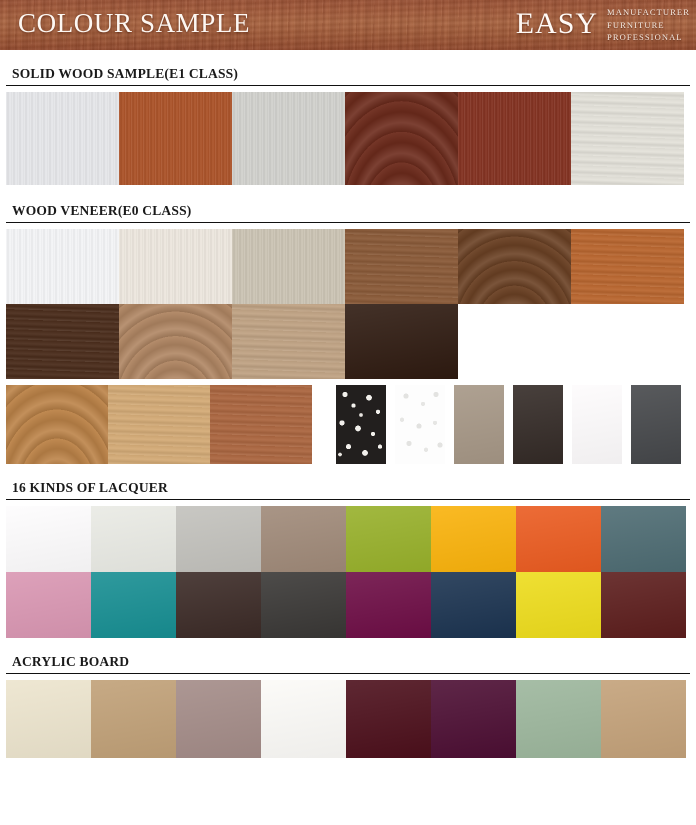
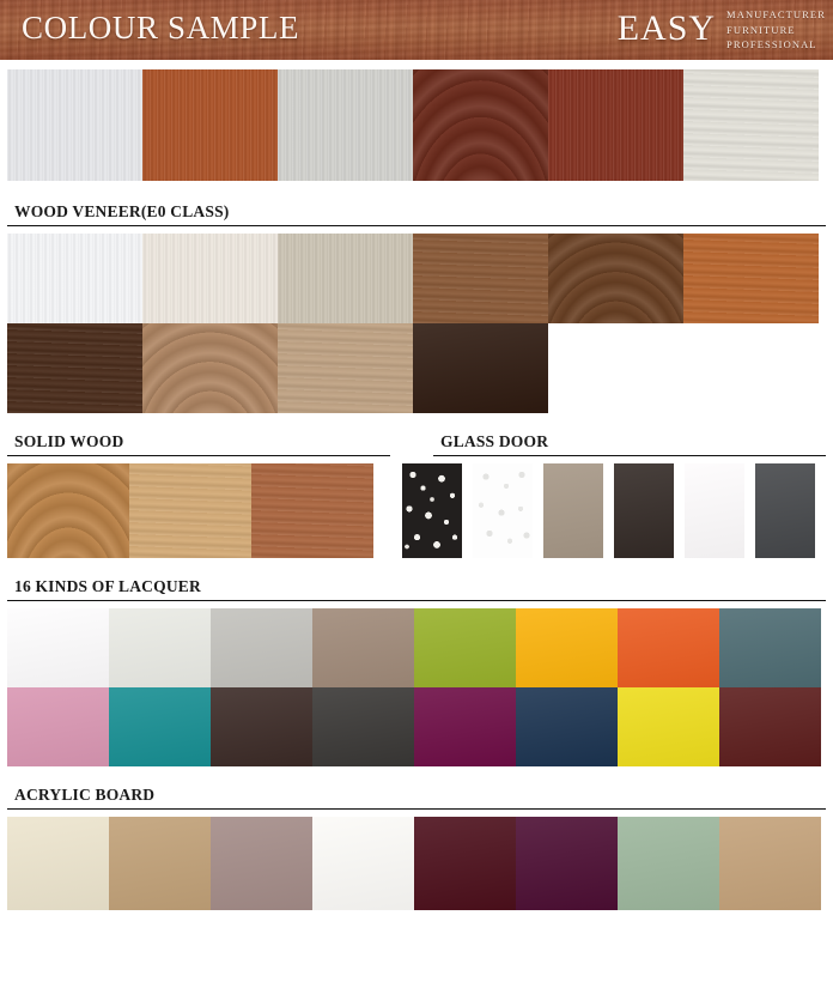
  COLOUR SAMPLE
  EASY
  MANUFACTURER
  FURNITURE
  PROFESSIONAL
- SOLID WOOD SAMPLE(E1 CLASS)
  WOOD VENEER(E0 CLASS)
+ SOLID WOOD
+ GLASS DOOR
  16 KINDS OF LACQUER
  ACRYLIC BOARD
